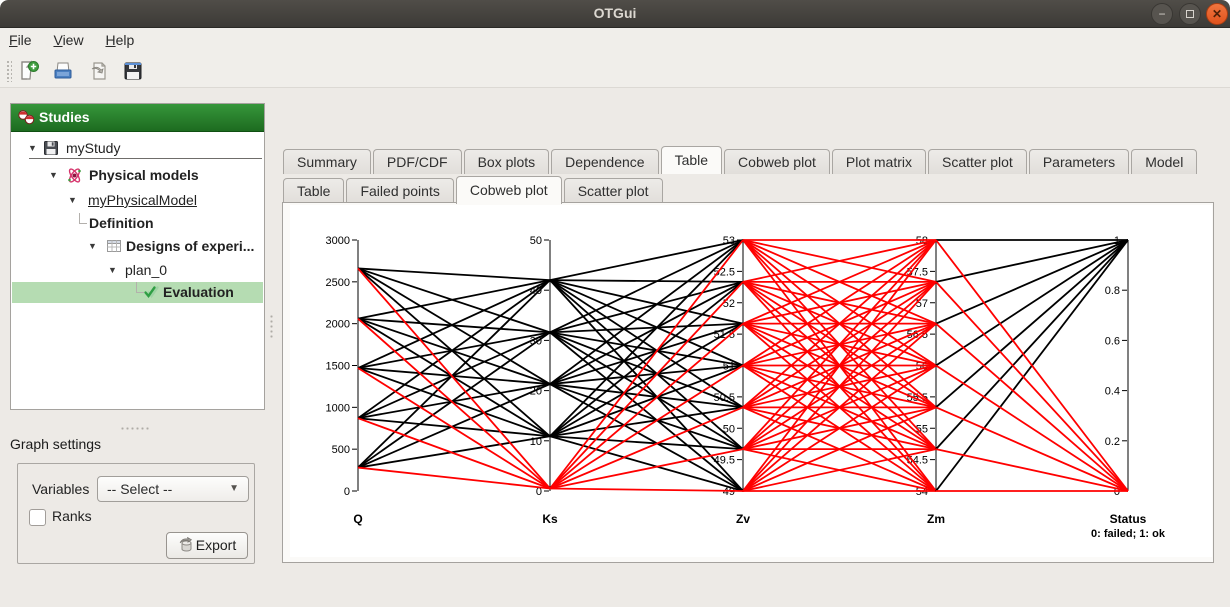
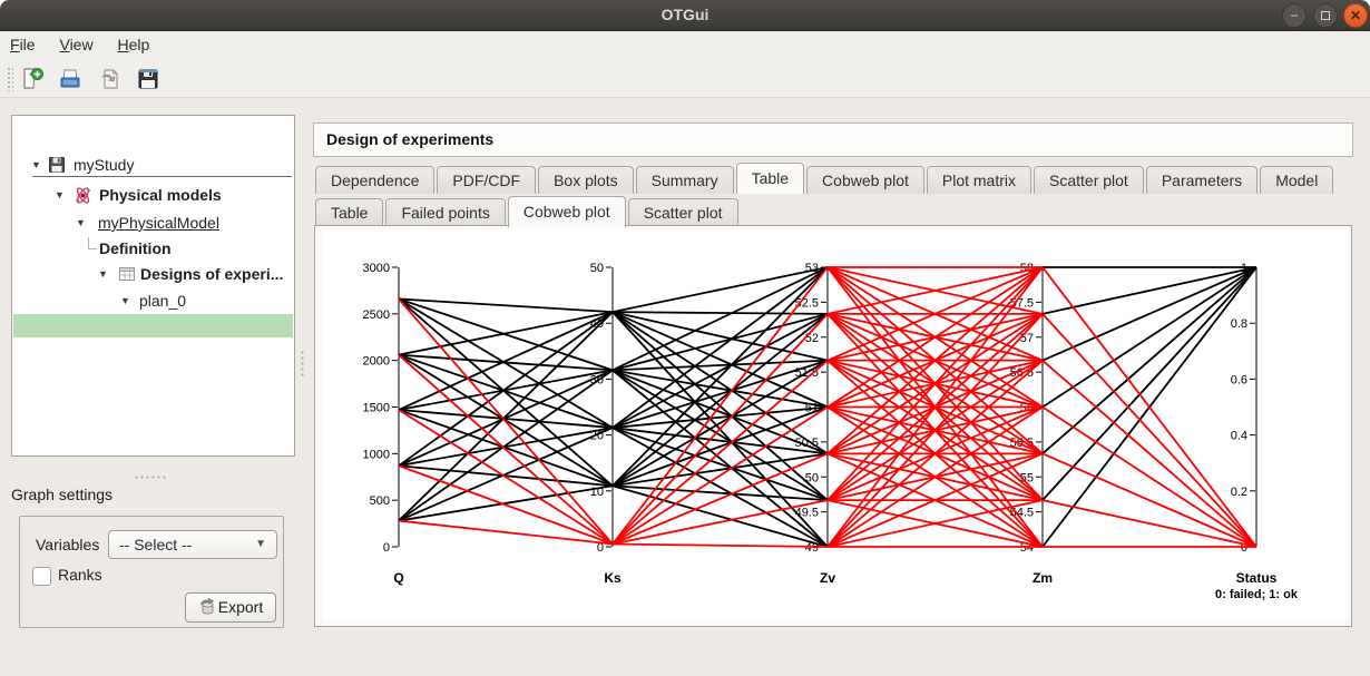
  OTGui
  −
  ✕
  File View Help
- Studies
  ▼
  myStudy
  ▼
  Physical models
  ▼
  myPhysicalModel
  Definition
  ▼
  Designs of experi...
  ▼
  plan_0
- Evaluation
  Graph settings
  Variables
  -- Select --
  ▼
  Ranks
  Export
+ Design of experiments
- Summary
+ Dependence
  PDF/CDF
  Box plots
- Dependence
+ Summary
  Table
  Cobweb plot
  Plot matrix
  Scatter plot
  Parameters
  Model
  Table
  Failed points
  Cobweb plot
  Scatter plot
  0
  500
  1000
  1500
  2000
  2500
  3000
  Q
  0
  10
  30
  50
  Ks
  49
  49.5
  50
  5.5
  52
  52.5
  53
  Zv
  54
  54.5
  56
  6.5
  57
  57.5
  58
  Zm
  0
  0.2
  0.4
  0.6
  0.8
  1
  Status
  0: failed; 1: ok
